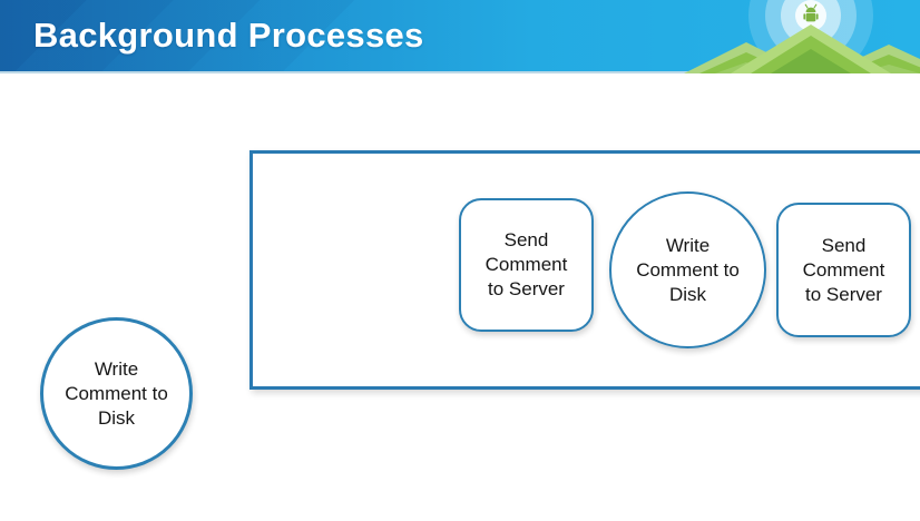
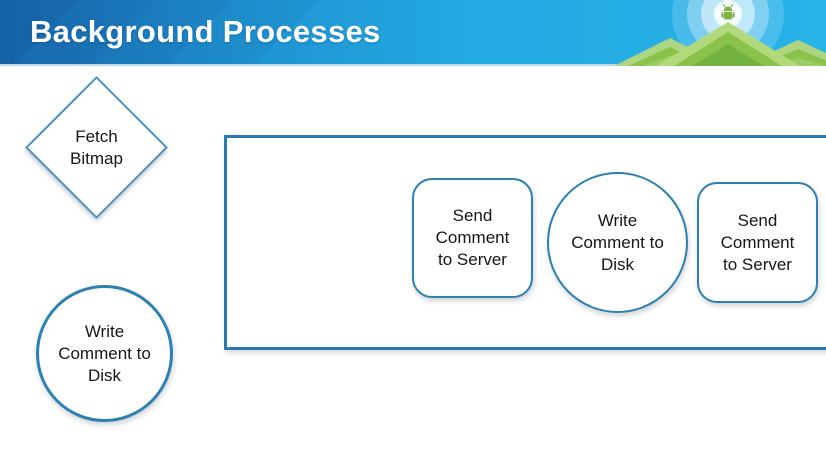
  Background Processes
+ Fetch
+ Bitmap
  Write
  Comment to
  Disk
  Send
  Comment
  to Server
  Write
  Comment to
  Disk
  Send
  Comment
  to Server
